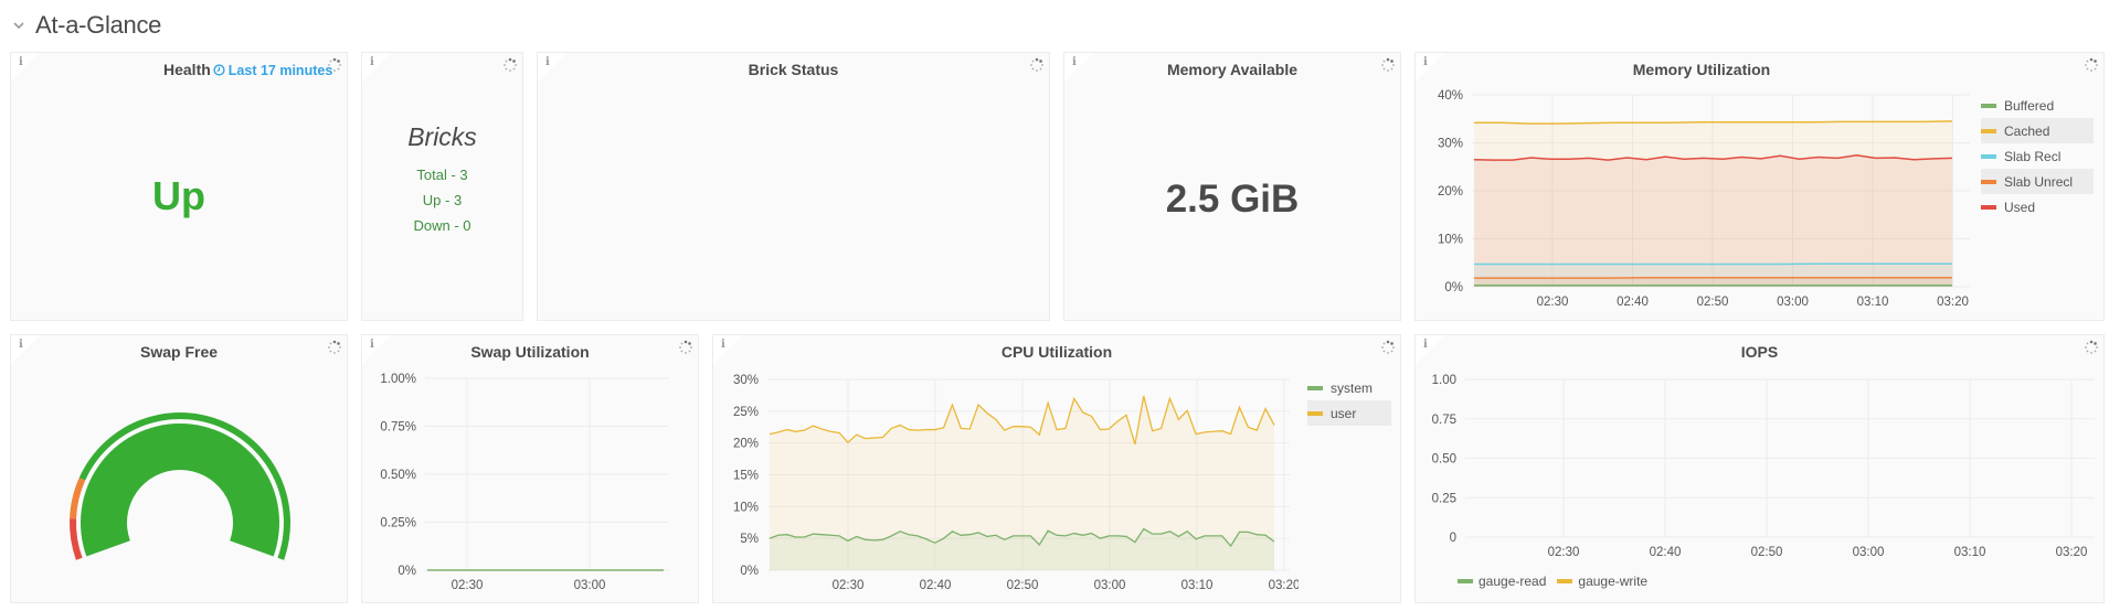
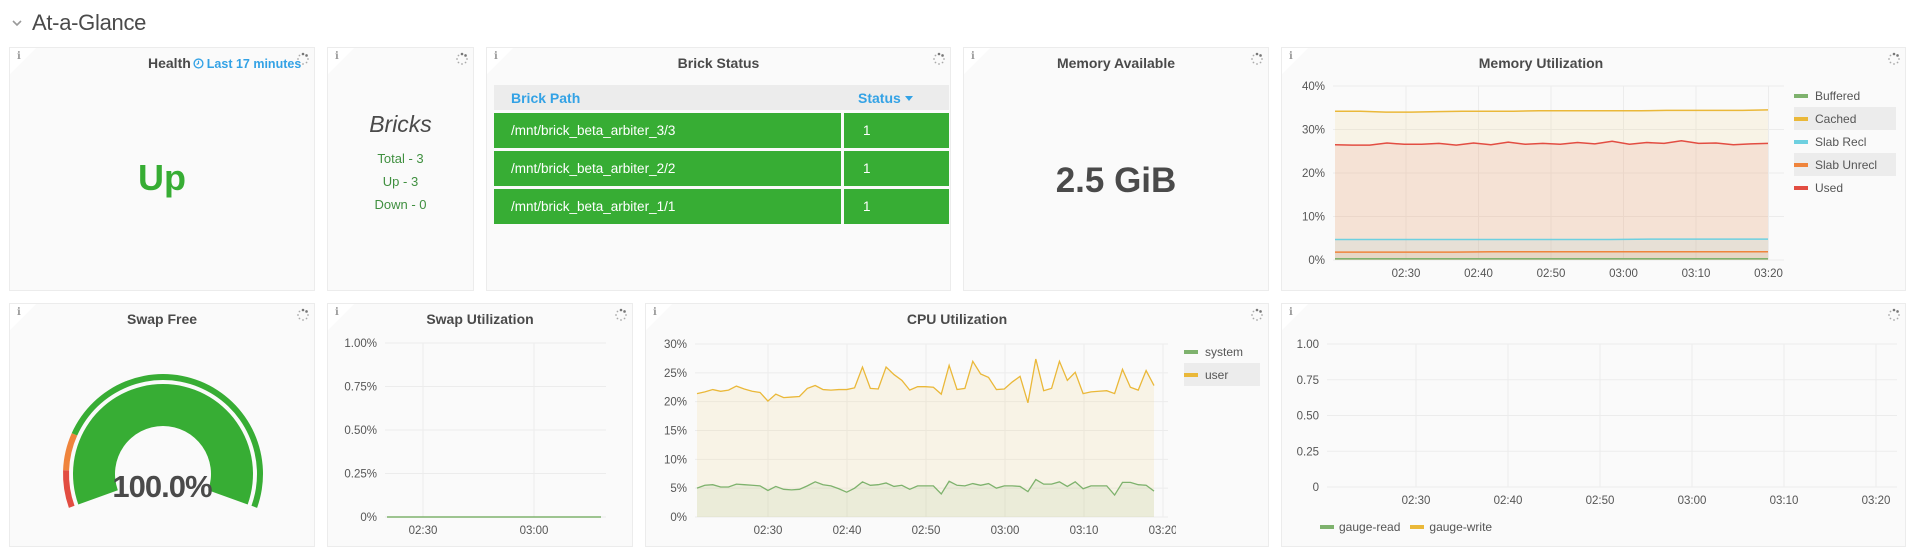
  At-a-Glance
  i
  Health Last 17 minutes
  Up
  i
  Bricks
  Total - 3
  Up - 3
  Down - 0
  i
  Brick Status
+ Brick Path	Status
+ /mnt/brick_beta_arbiter_3/3	1
+ /mnt/brick_beta_arbiter_2/2	1
+ /mnt/brick_beta_arbiter_1/1	1
  i
  Memory Available
  2.5 GiB
  i
  Memory Utilization
  0%
  10%
  20%
  30%
  40%
  02:30
  02:40
  02:50
  03:00
  03:10
  03:20
  Buffered
  Cached
  Slab Recl
  Slab Unrecl
  Used
  i
  Swap Free
+ 100.0%
  i
  Swap Utilization
  0%
  0.25%
  0.50%
  0.75%
  1.00%
  02:30
  03:00
  i
  CPU Utilization
  0%
  5%
  10%
  15%
  20%
  25%
  30%
  02:30
  02:40
  02:50
  03:00
  03:10
  03:20
  system
  user
  i
- IOPS
  0
  0.25
  0.50
  0.75
  1.00
  02:30
  02:40
  02:50
  03:00
  03:10
  03:20
  gauge-read
  gauge-write
